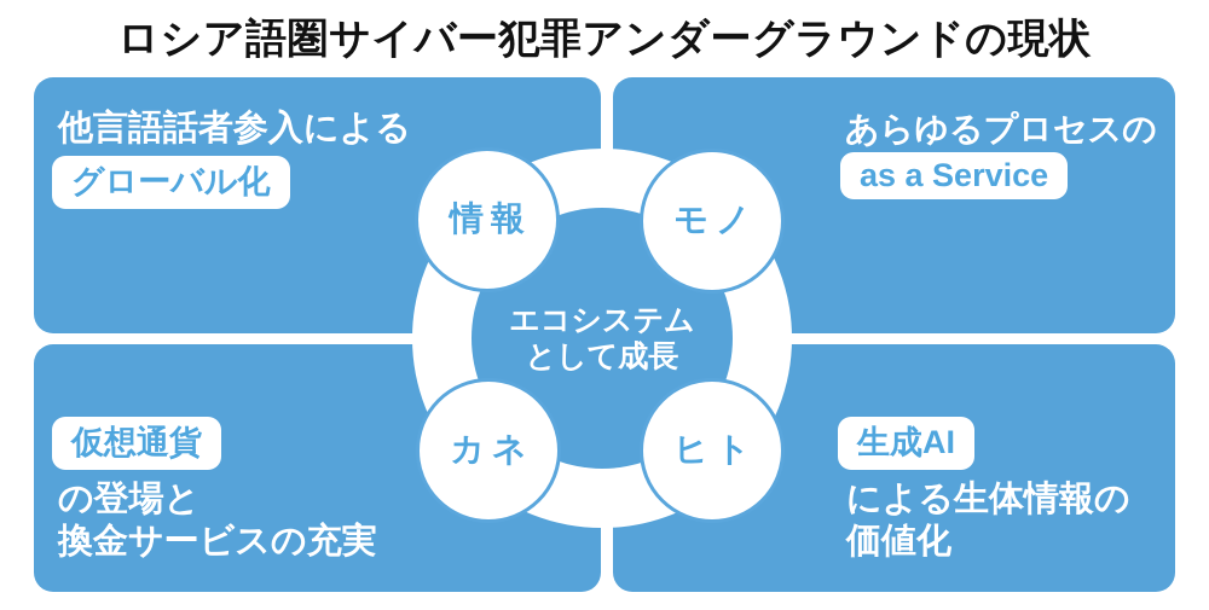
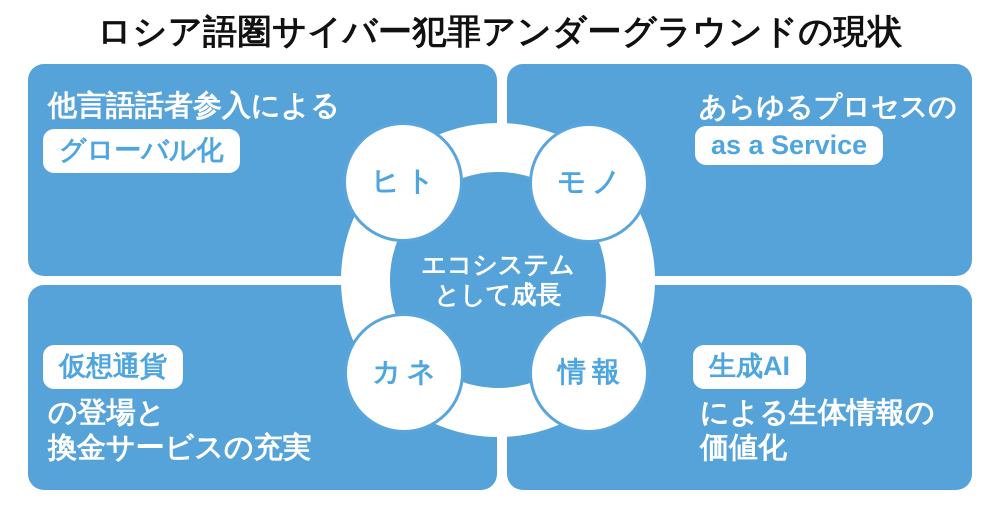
  ロシア語圏サイバー犯罪アンダーグラウンドの現状
  他言語話者参入による
  グローバル化
  あらゆるプロセスの
  as a Service
  仮想通貨
  の登場と
  換金サービスの充実
  生成AI
  による生体情報の
  価値化
  エコシステム
  として成長
- 情報
+ ヒト
  モノ
  カネ
- ヒト
+ 情報
